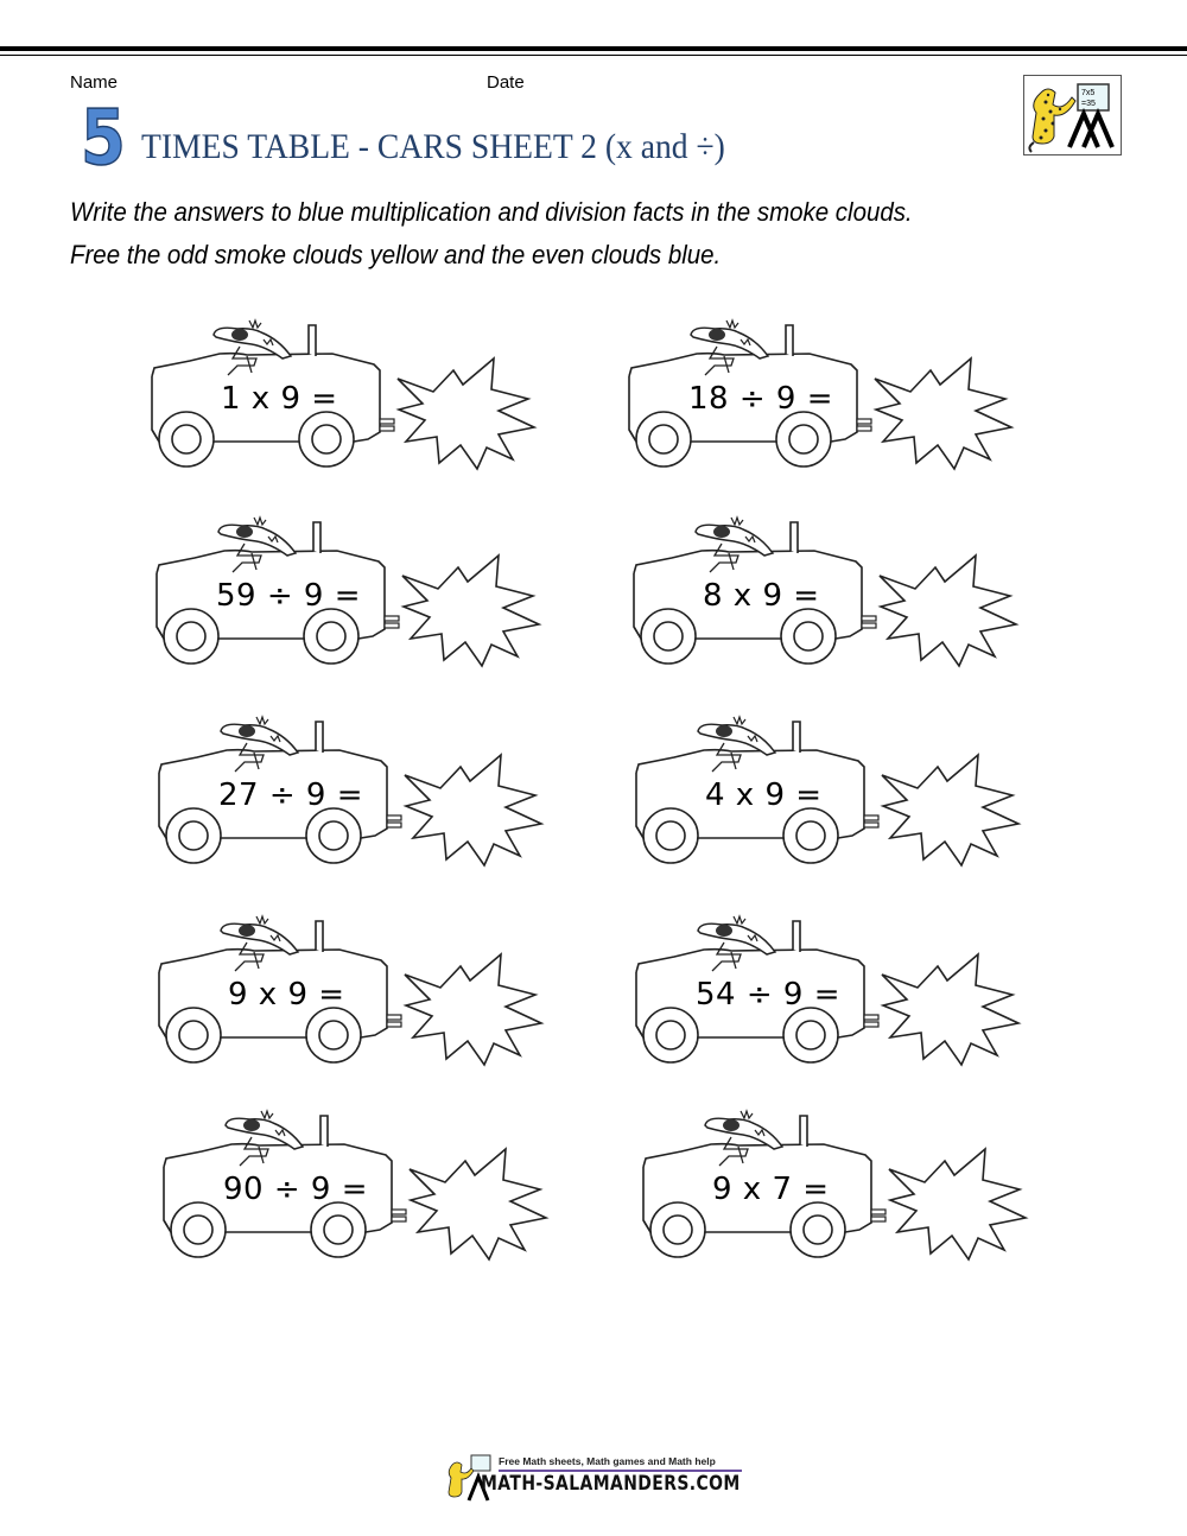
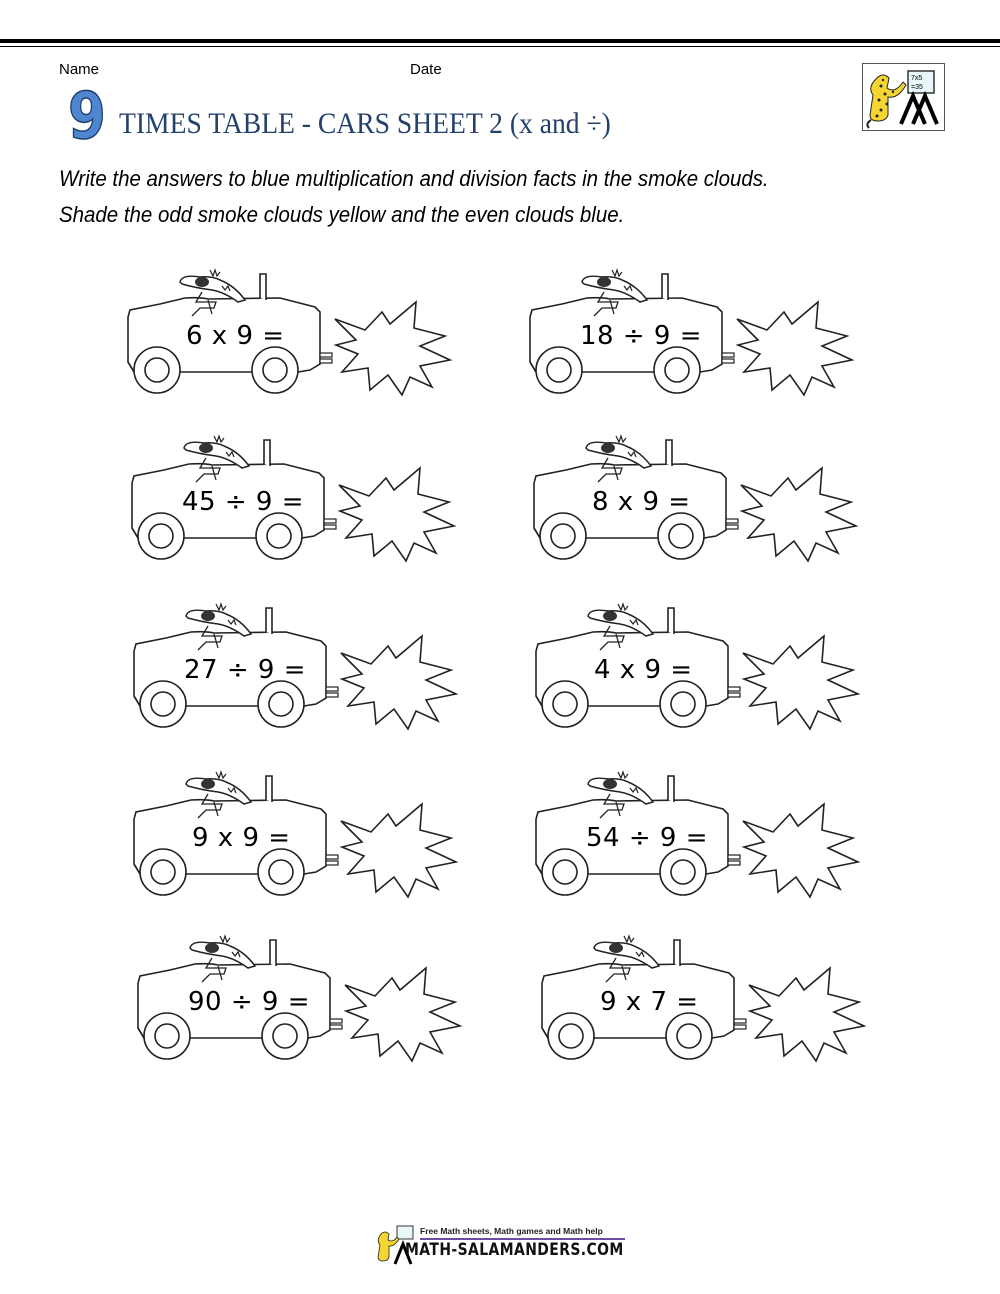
  Name
  Date
- 5
+ 9
  TIMES TABLE - CARS SHEET 2 (x and ÷)
  Write the answers to blue multiplication and division facts in the smoke clouds.
- Free the odd smoke clouds yellow and the even clouds blue.
+ Shade the odd smoke clouds yellow and the even clouds blue.
- 1 x 9 =
+ 6 x 9 =
  18 ÷ 9 =
- 59 ÷ 9 =
+ 45 ÷ 9 =
  8 x 9 =
  27 ÷ 9 =
  4 x 9 =
  9 x 9 =
  54 ÷ 9 =
  90 ÷ 9 =
  9 x 7 =
  Free Math sheets, Math games and Math help
  MATH-SALAMANDERS.COM
